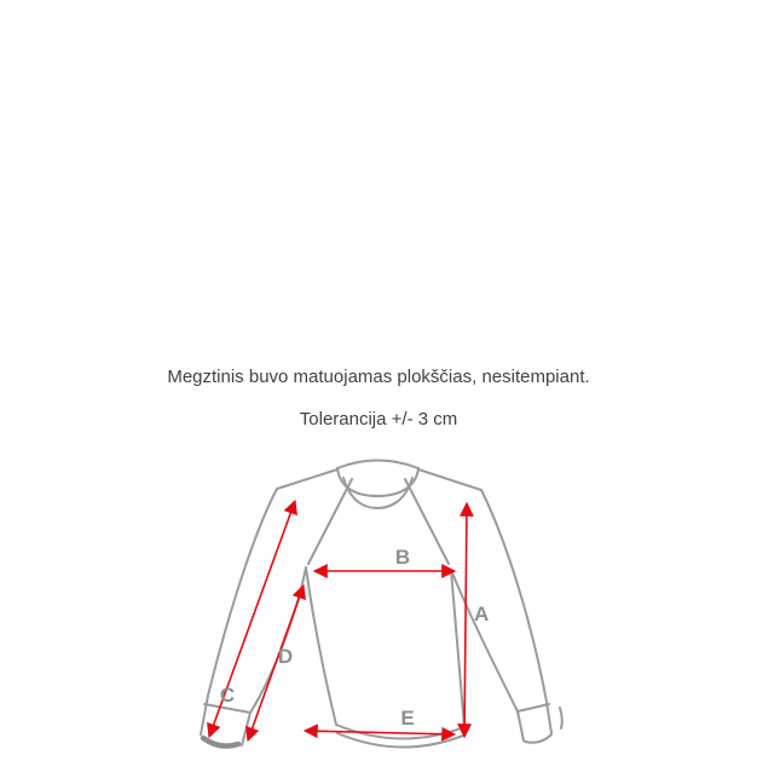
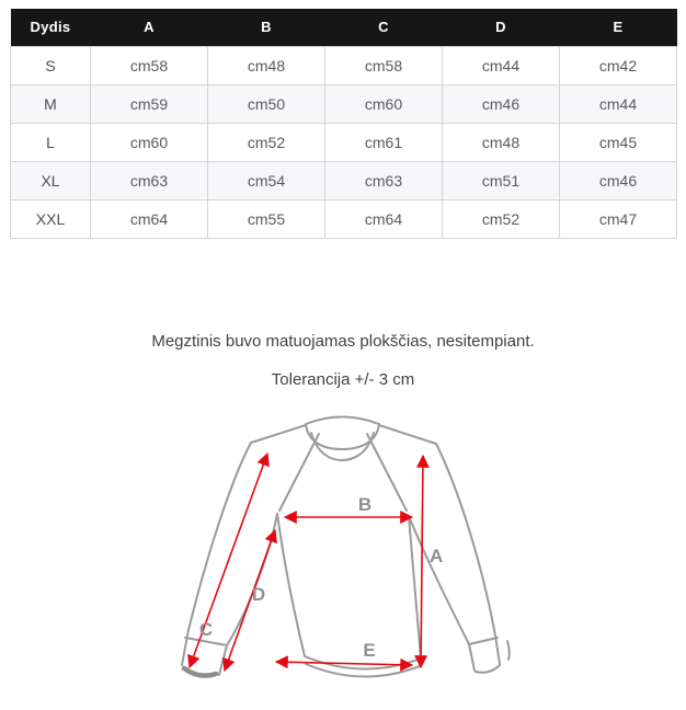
+ Dydis	A	B	C	D	E
+ S	cm58	cm48	cm58	cm44	cm42
+ M	cm59	cm50	cm60	cm46	cm44
+ L	cm60	cm52	cm61	cm48	cm45
+ XL	cm63	cm54	cm63	cm51	cm46
+ XXL	cm64	cm55	cm64	cm52	cm47
  Megztinis buvo matuojamas plokščias, nesitempiant.
  Tolerancija +/- 3 cm
  B
  A
  D
  C
  E
